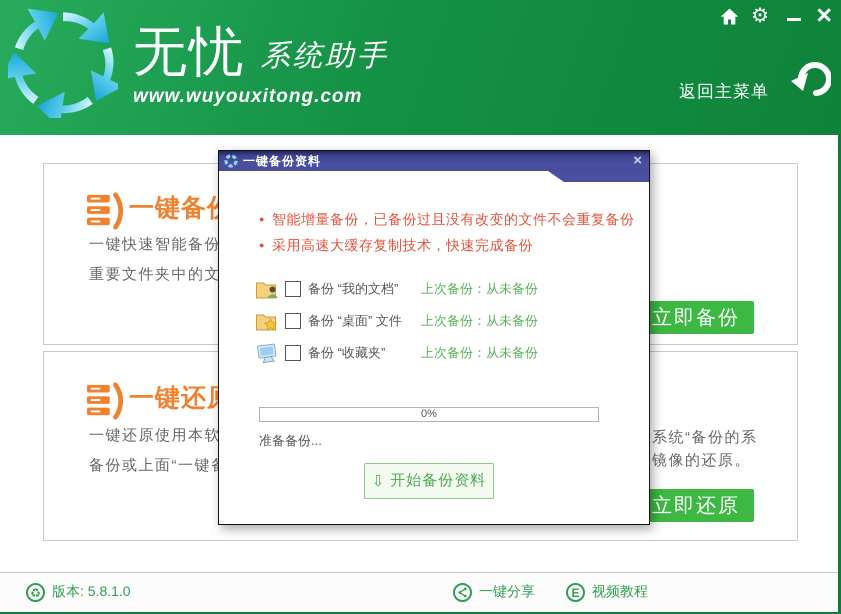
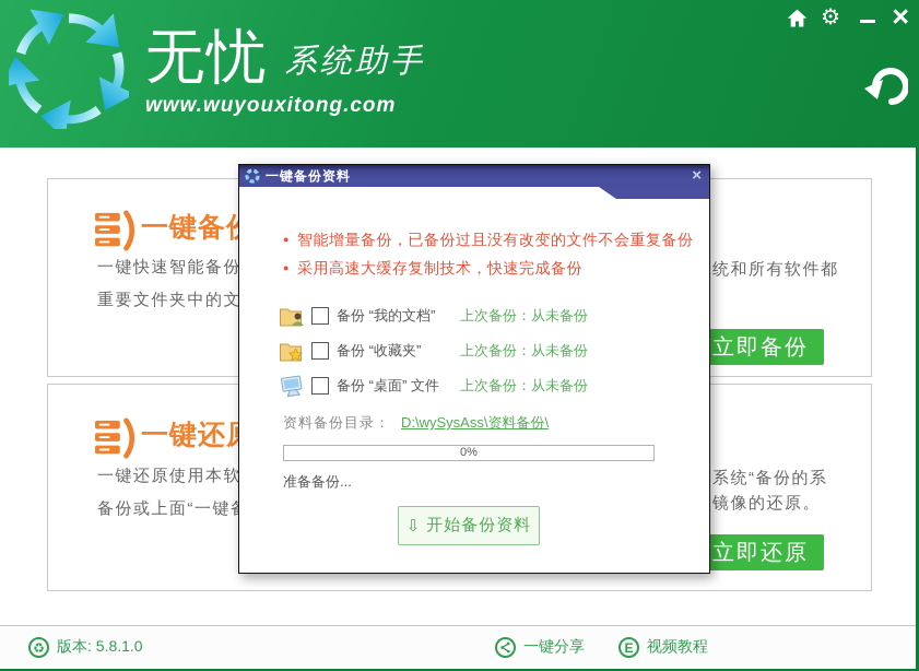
  无忧
  系统助手
  www.wuyouxitong.com
  ⚙
  ×
- 返回主菜单
  一键备
  一键快速智能备份
  重要文件夹中的文
+ 统和所有软件都
  立即备份
  一键还
  一键还原使用本软
  备份或上面“一键
  系统“备份的系
  镜像的还原。
  立即还原
  ♻
  版本: 5.8.1.0
  一键分享
  E
  视频教程
  一键备份资料
  ×
  智能增量备份，已备份过且没有改变的文件不会重复备份
  采用高速大缓存复制技术，快速完成备份
  备份 “我的文档”
  上次备份：从未备份
- 备份 “桌面” 文件
+ 备份 “收藏夹”
  上次备份：从未备份
- 备份 “收藏夹”
+ 备份 “桌面” 文件
  上次备份：从未备份
+ 资料备份目录：
+ D:\wySysAss\资料备份\
  0%
  准备备份...
  ⇩
  开始备份资料
